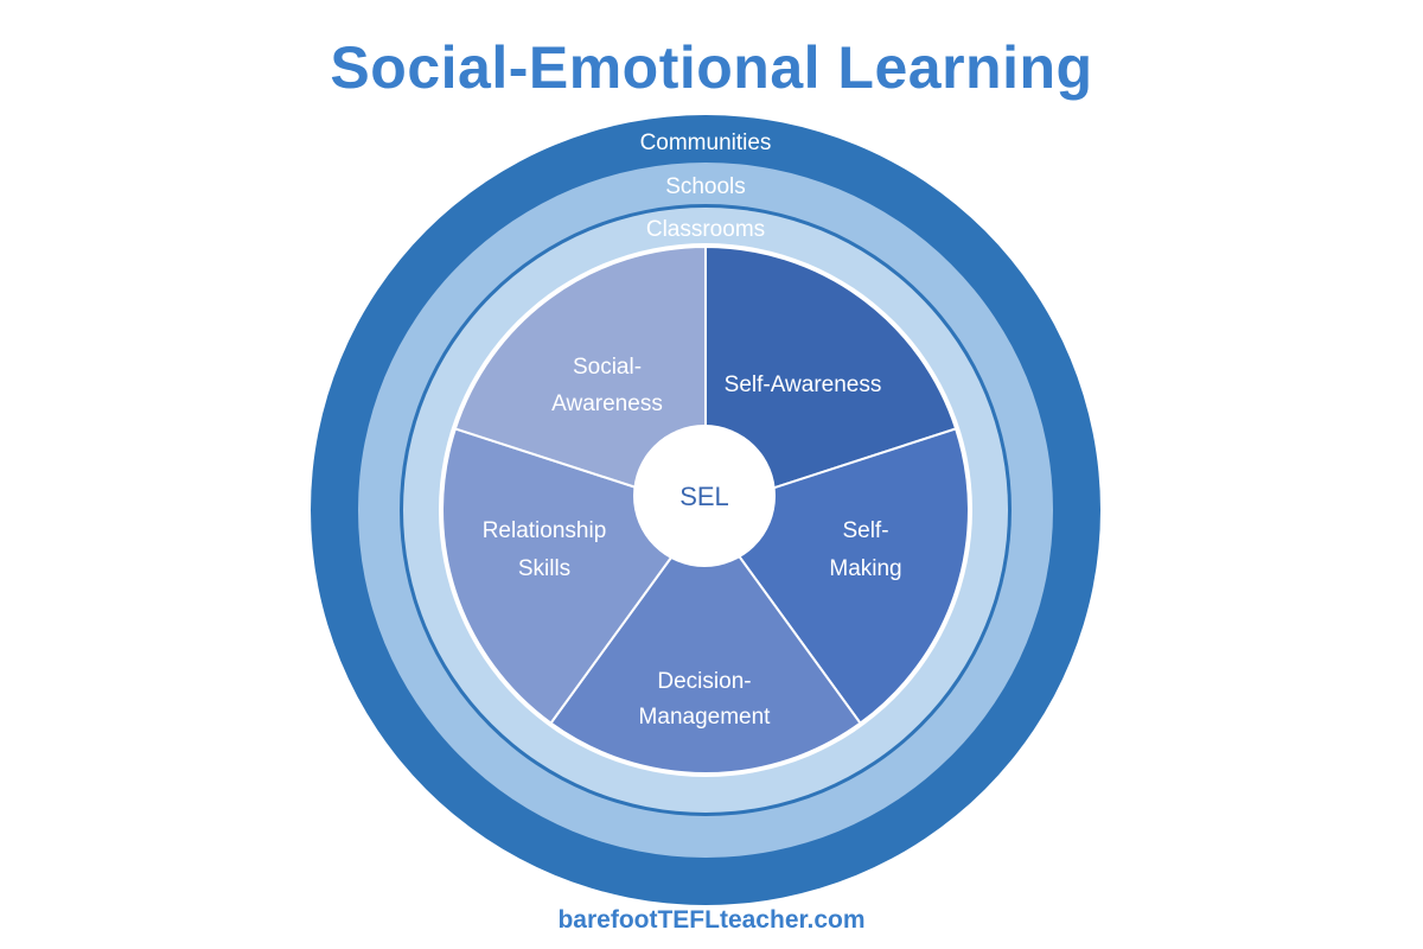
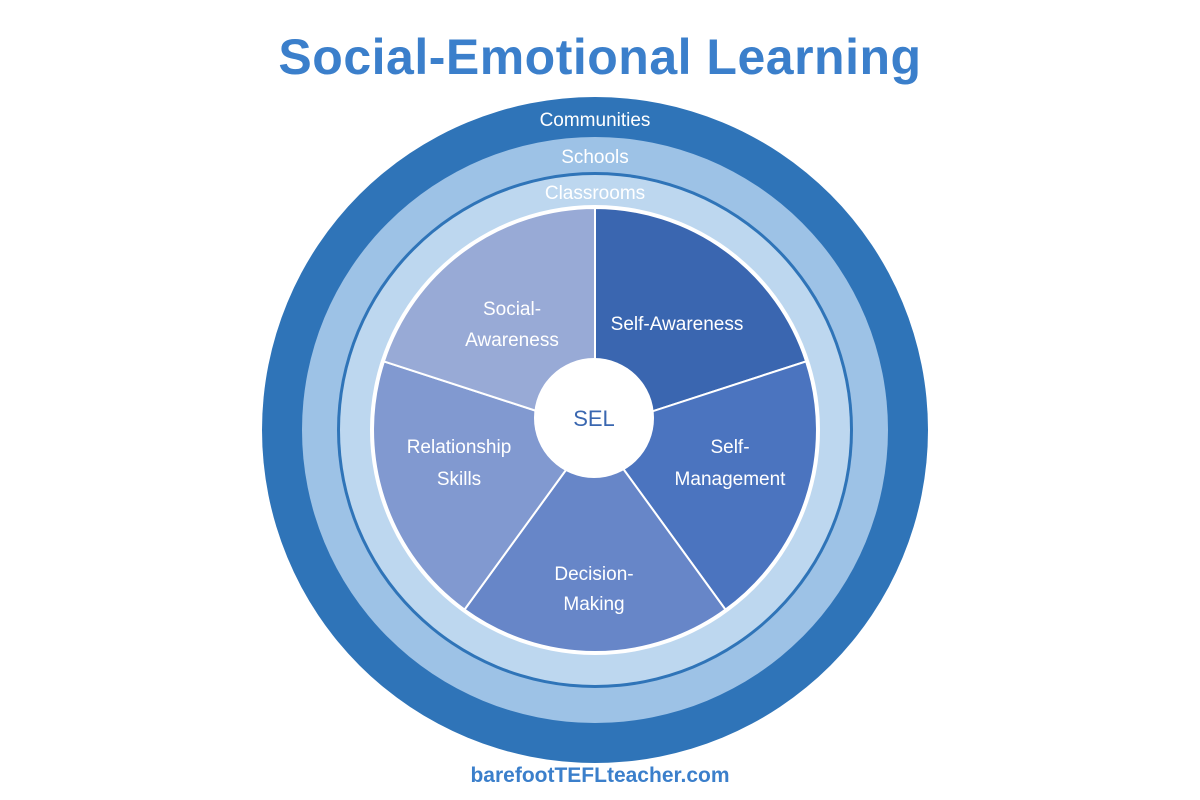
  Social-Emotional Learning
  Communities
  Schools
  Classrooms
  Self-Awareness
  Self-
- Making
+ Management
  Decision-
- Management
+ Making
  Relationship
  Skills
  Social-
  Awareness
  SEL
  barefootTEFLteacher.com
